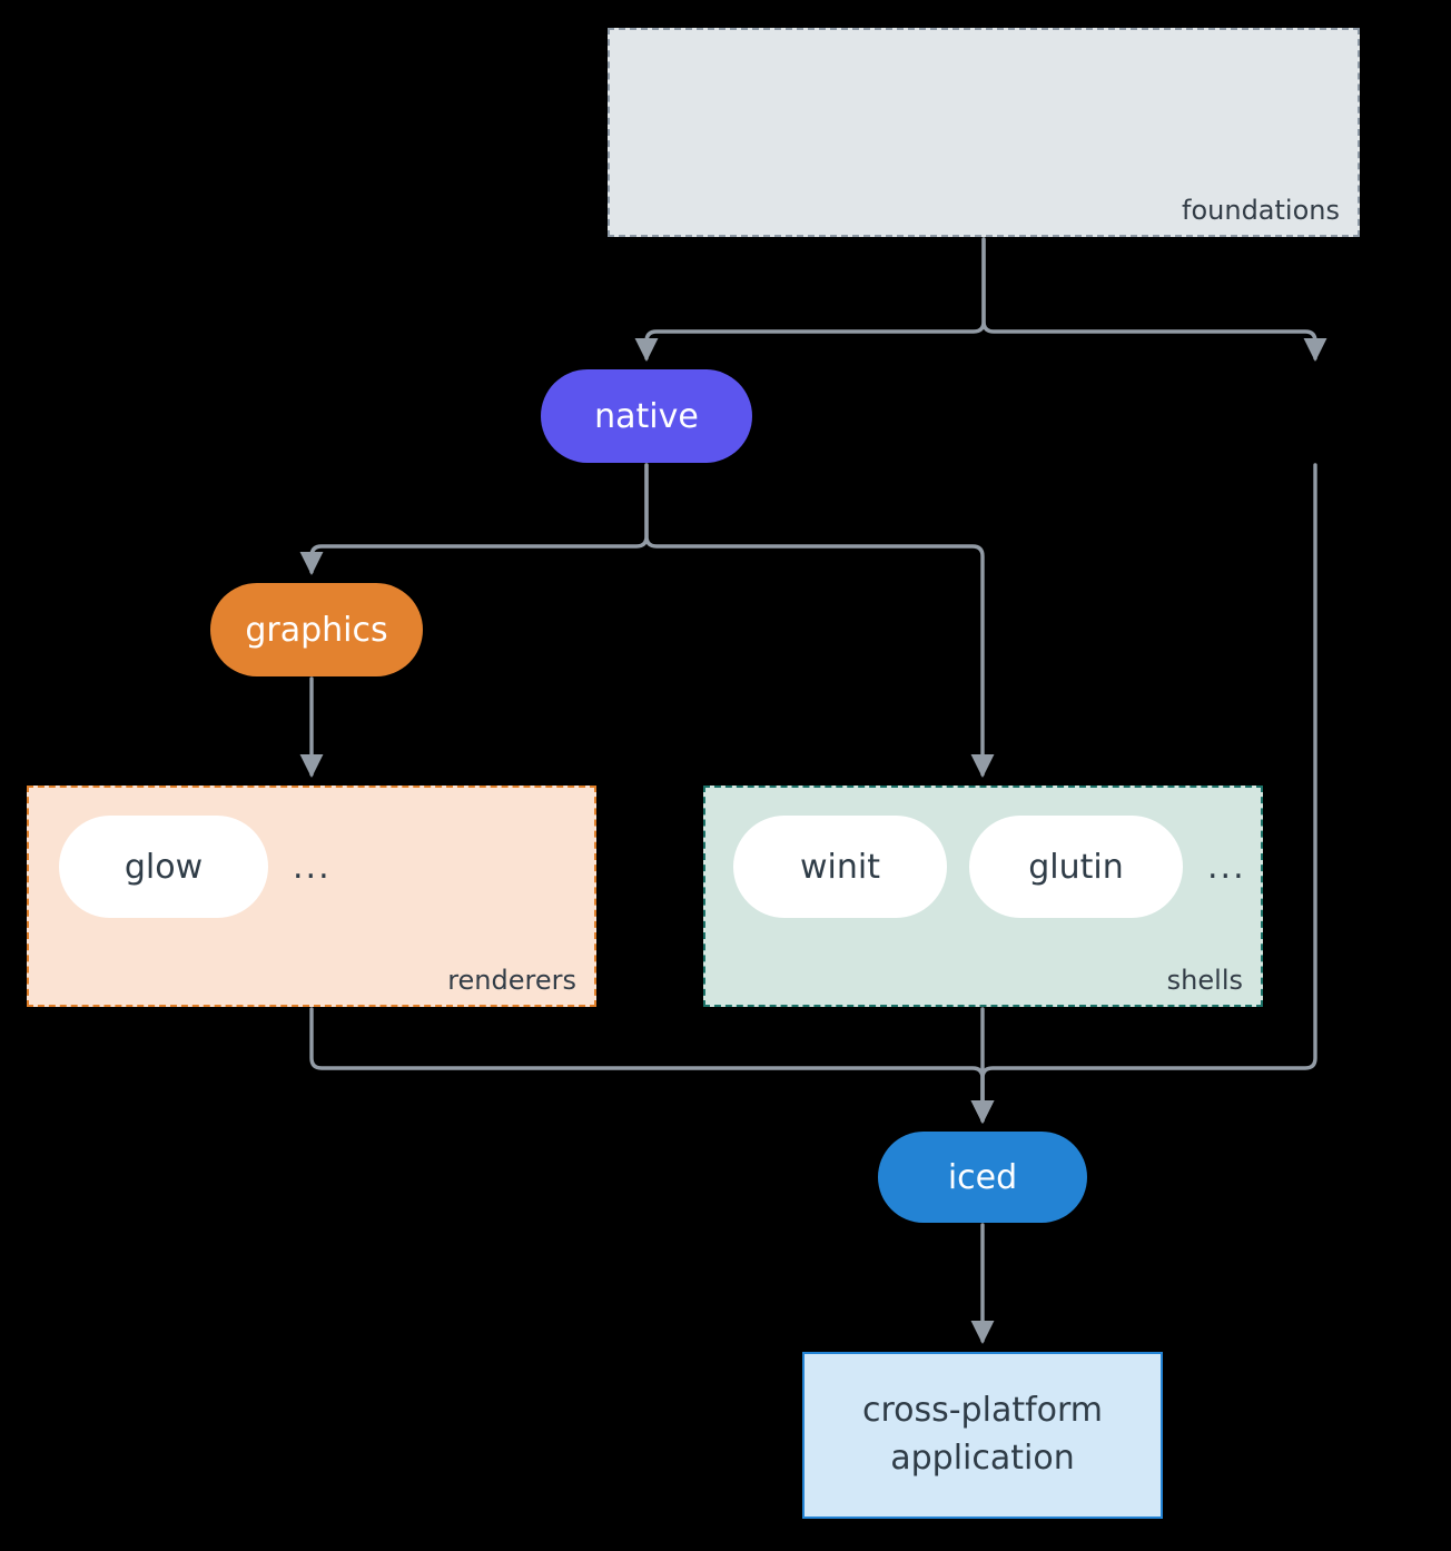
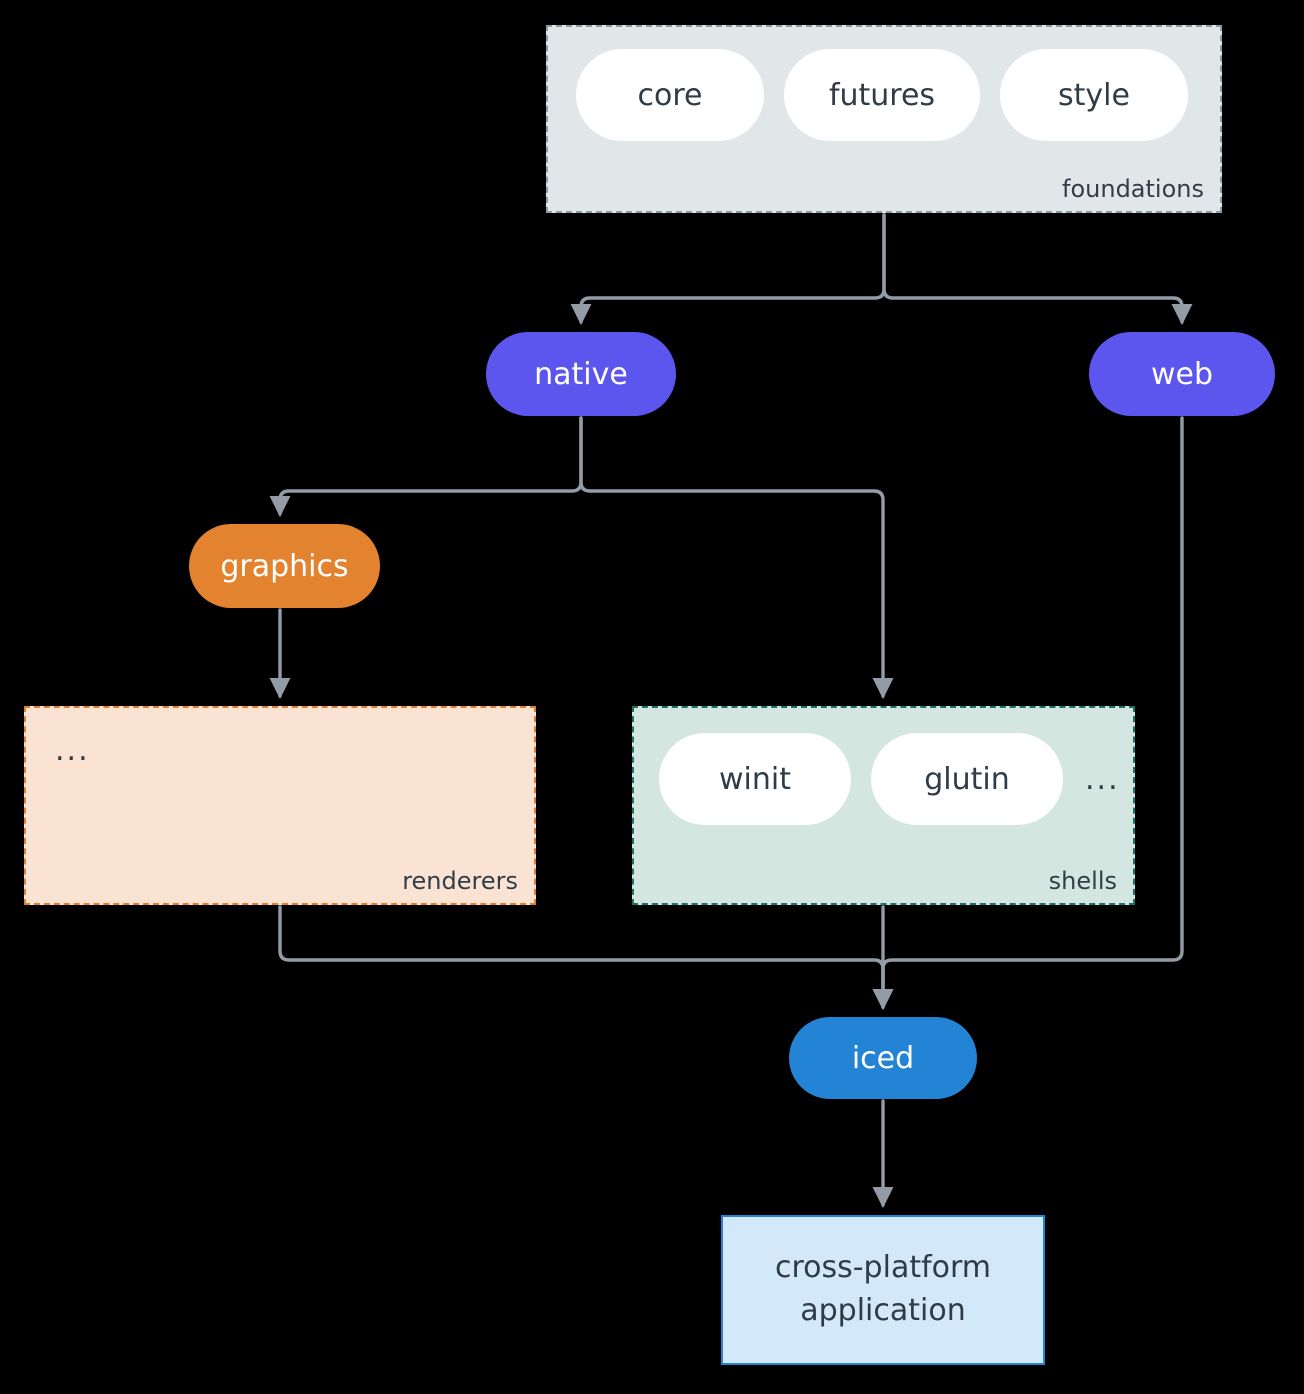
+ core
+ futures
+ style
  foundations
- glow
  ...
  renderers
  winit
  glutin
  ...
  shells
  native
+ web
  graphics
  iced
  cross-platform
  application
